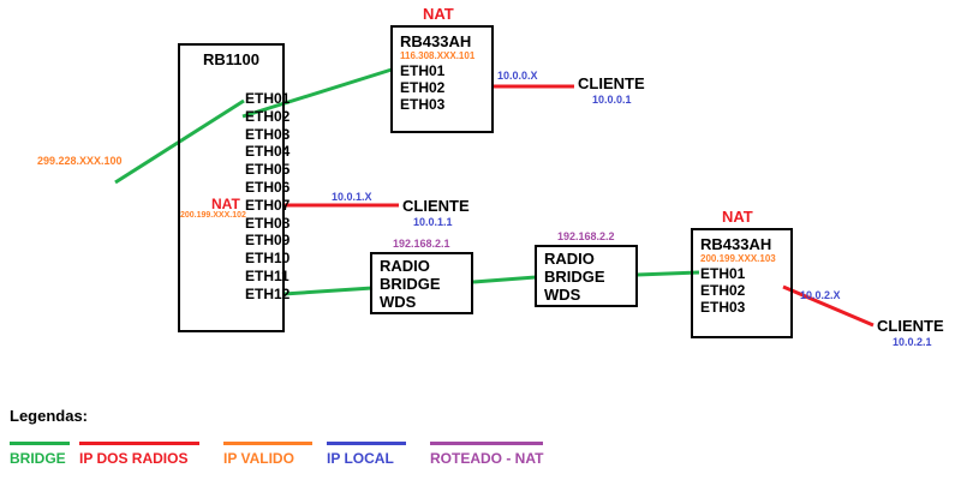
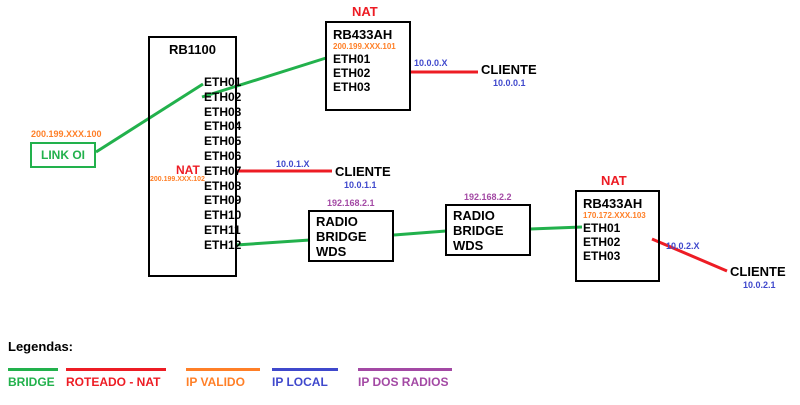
- 299.228.XXX.100
+ 200.199.XXX.100
+ LINK OI
  RB1100
  ETH01
  ETH02
  ETH03
  ETH04
  ETH05
  ETH06
  ETH07
  ETH08
  ETH09
  ETH10
  ETH11
  ETH12
  NAT
  NAT
  RB433AH
- 116.308.XXX.101
+ 200.199.XXX.101
  ETH01
  ETH02
  ETH03
  10.0.0.X
  CLIENTE
  10.0.0.1
  10.0.1.X
  CLIENTE
  10.0.1.1
  192.168.2.1
  RADIO
  BRIDGE
  WDS
  192.168.2.2
  RADIO
  BRIDGE
  WDS
  NAT
  RB433AH
- 200.199.XXX.103
+ 170.172.XXX.103
  ETH01
  ETH02
  ETH03
  10.0.2.X
  CLIENTE
  10.0.2.1
  Legendas:
  BRIDGE
- IP DOS RADIOS
+ ROTEADO - NAT
  IP VALIDO
  IP LOCAL
- ROTEADO - NAT
+ IP DOS RADIOS
